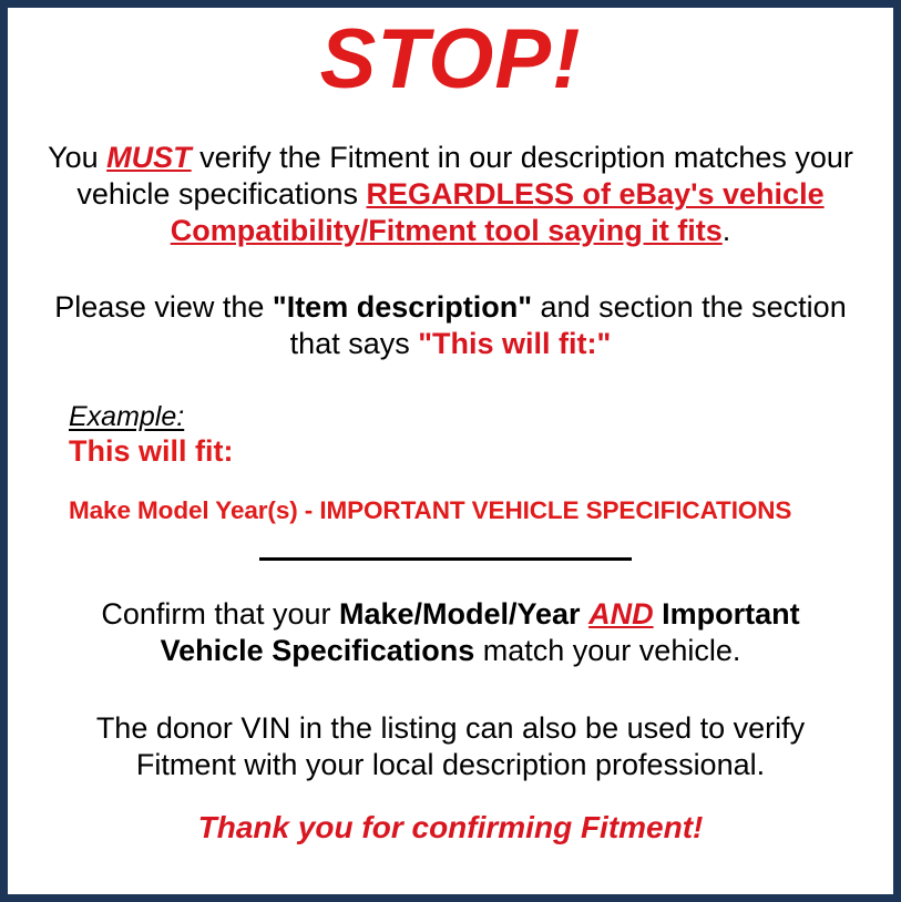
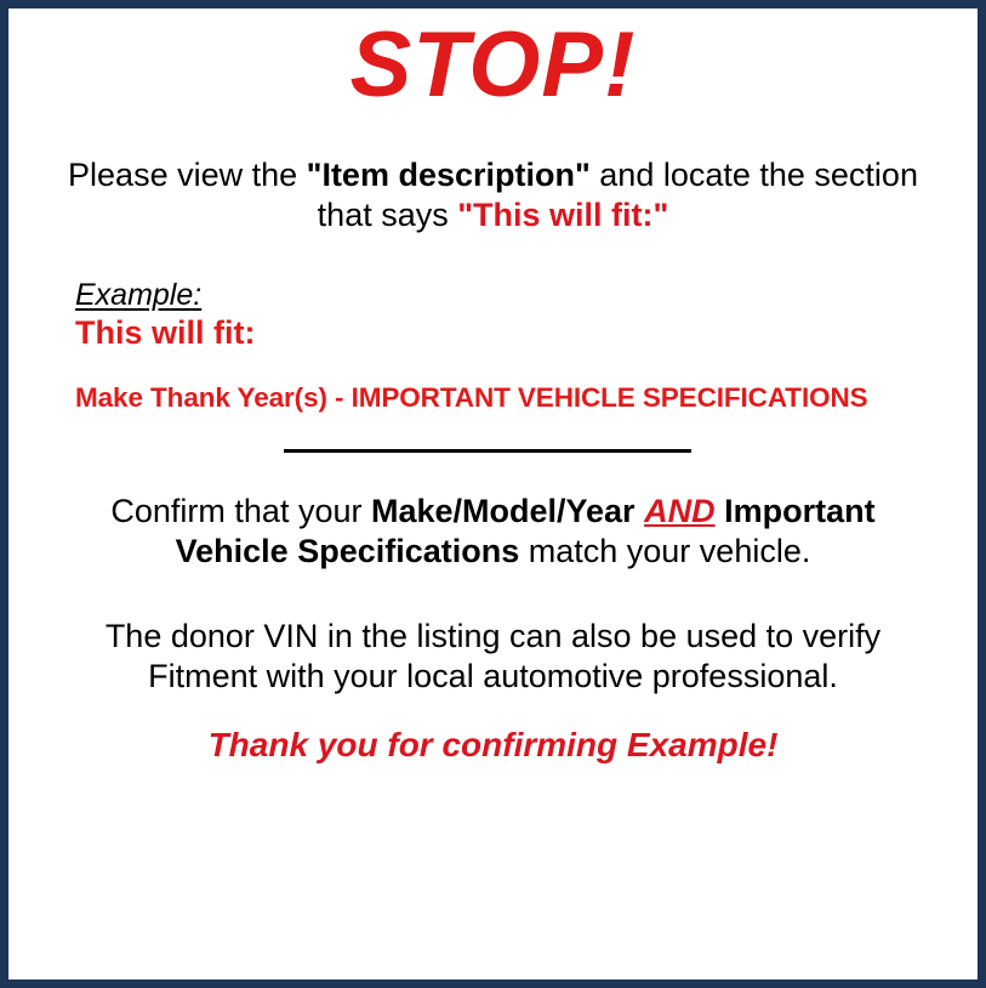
  STOP!
- You MUST verify the Fitment in our description matches your vehicle specifications REGARDLESS of eBay's vehicle Compatibility/Fitment tool saying it fits.
- Please view the "Item description" and section the section that says "This will fit:"
+ Please view the "Item description" and locate the section that says "This will fit:"
  Example:
  This will fit:
- Make Model Year(s) - IMPORTANT VEHICLE SPECIFICATIONS
+ Make Thank Year(s) - IMPORTANT VEHICLE SPECIFICATIONS
  Confirm that your Make/Model/Year AND Important Vehicle Specifications match your vehicle.
- The donor VIN in the listing can also be used to verify Fitment with your local description professional.
+ The donor VIN in the listing can also be used to verify Fitment with your local automotive professional.
- Thank you for confirming Fitment!
+ Thank you for confirming Example!
